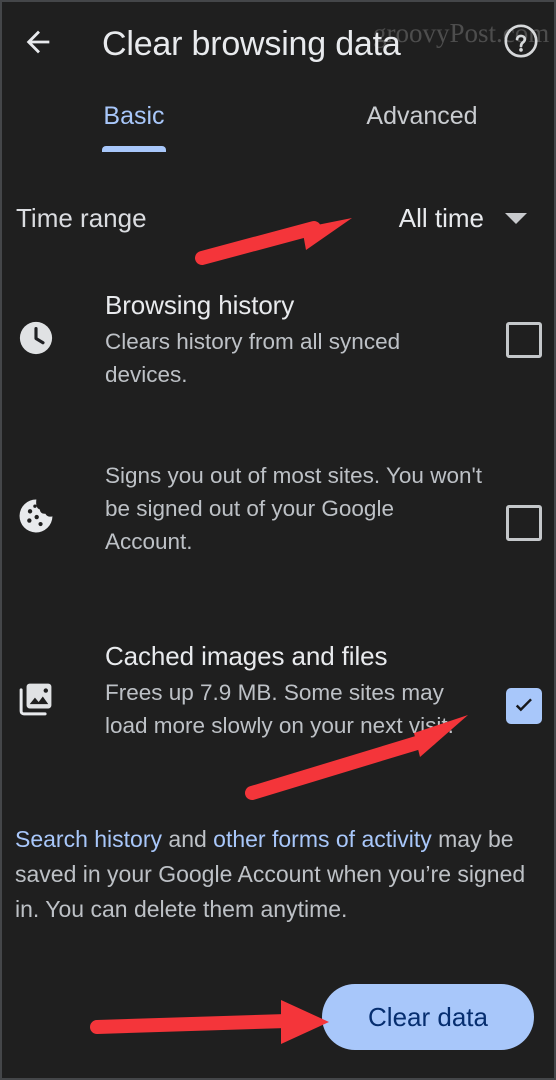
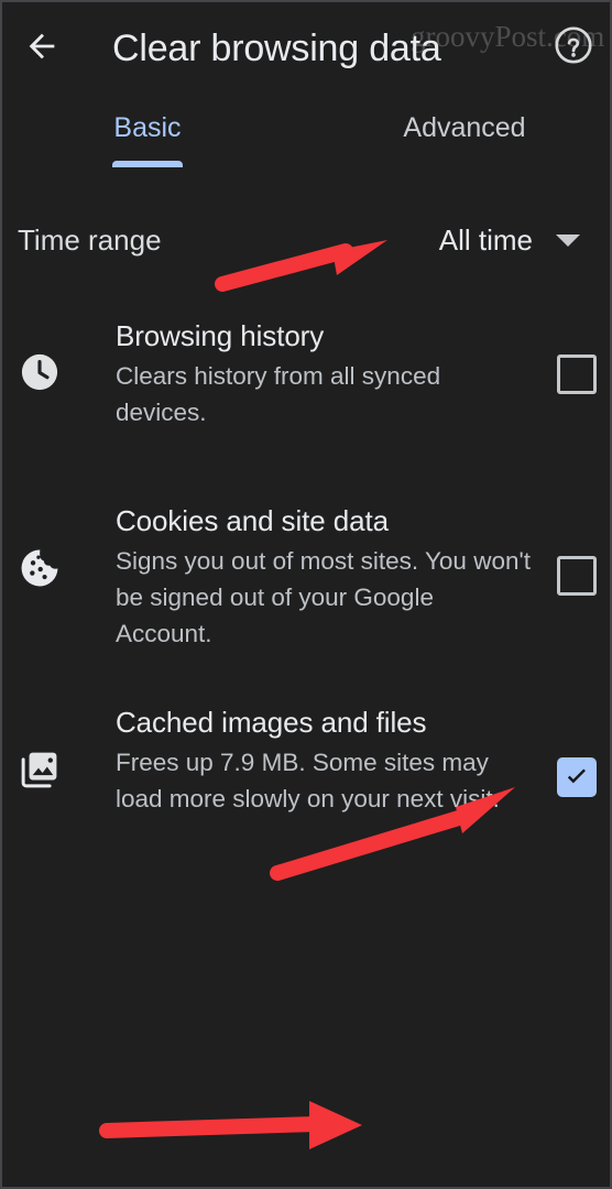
  groovyPost.om
  Clear browsing data
  Basic
  Advanced
  Time range
  All time
  Browsing history
  Clears history from all synced devices.
+ Cookies and site data
  Signs you out of most sites. You won't be signed out of your Google Account.
  Cached images and files
  Frees up 7.9 MB. Some sites may load more slowly on your next vis
- Search history and other forms of activity may be saved in your Google Account when you’re signed in. You can delete them anytime.
- Clear data
